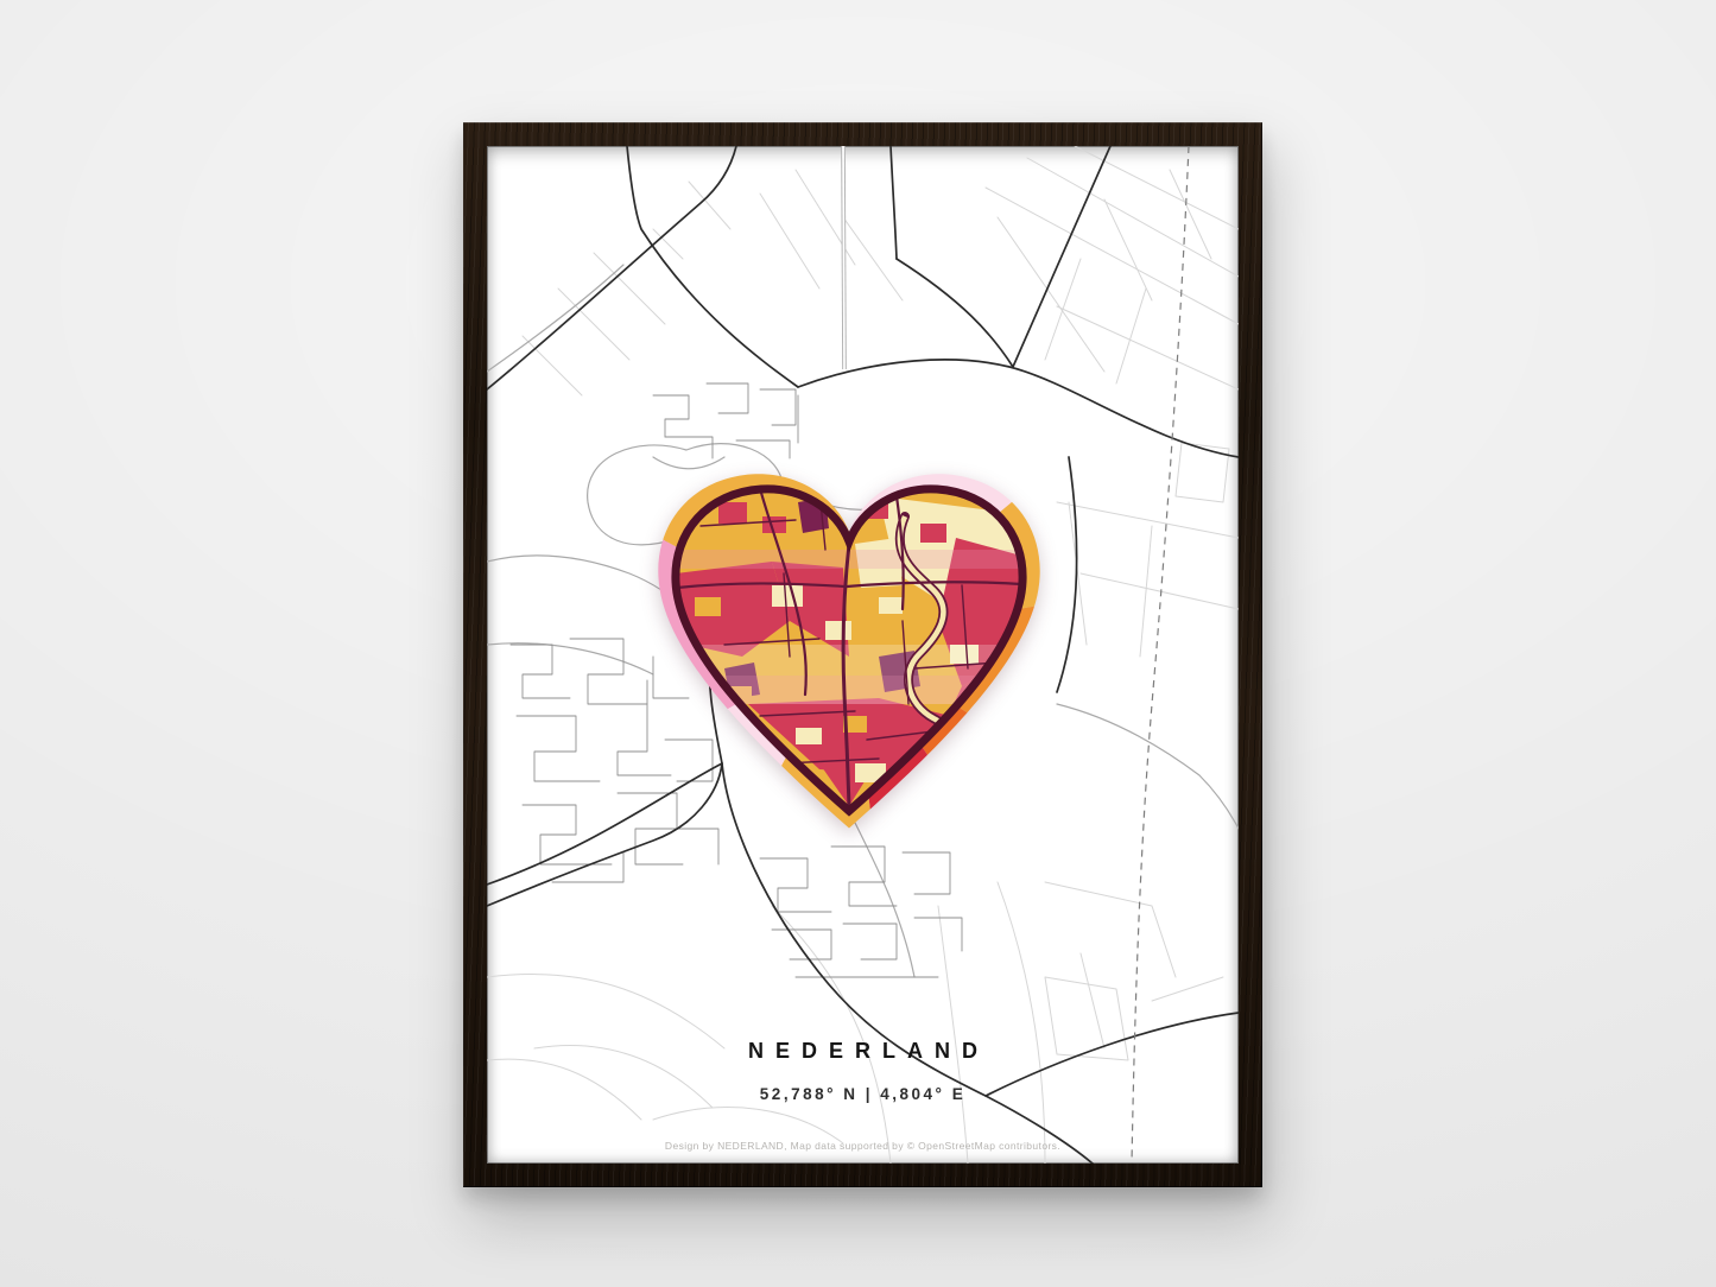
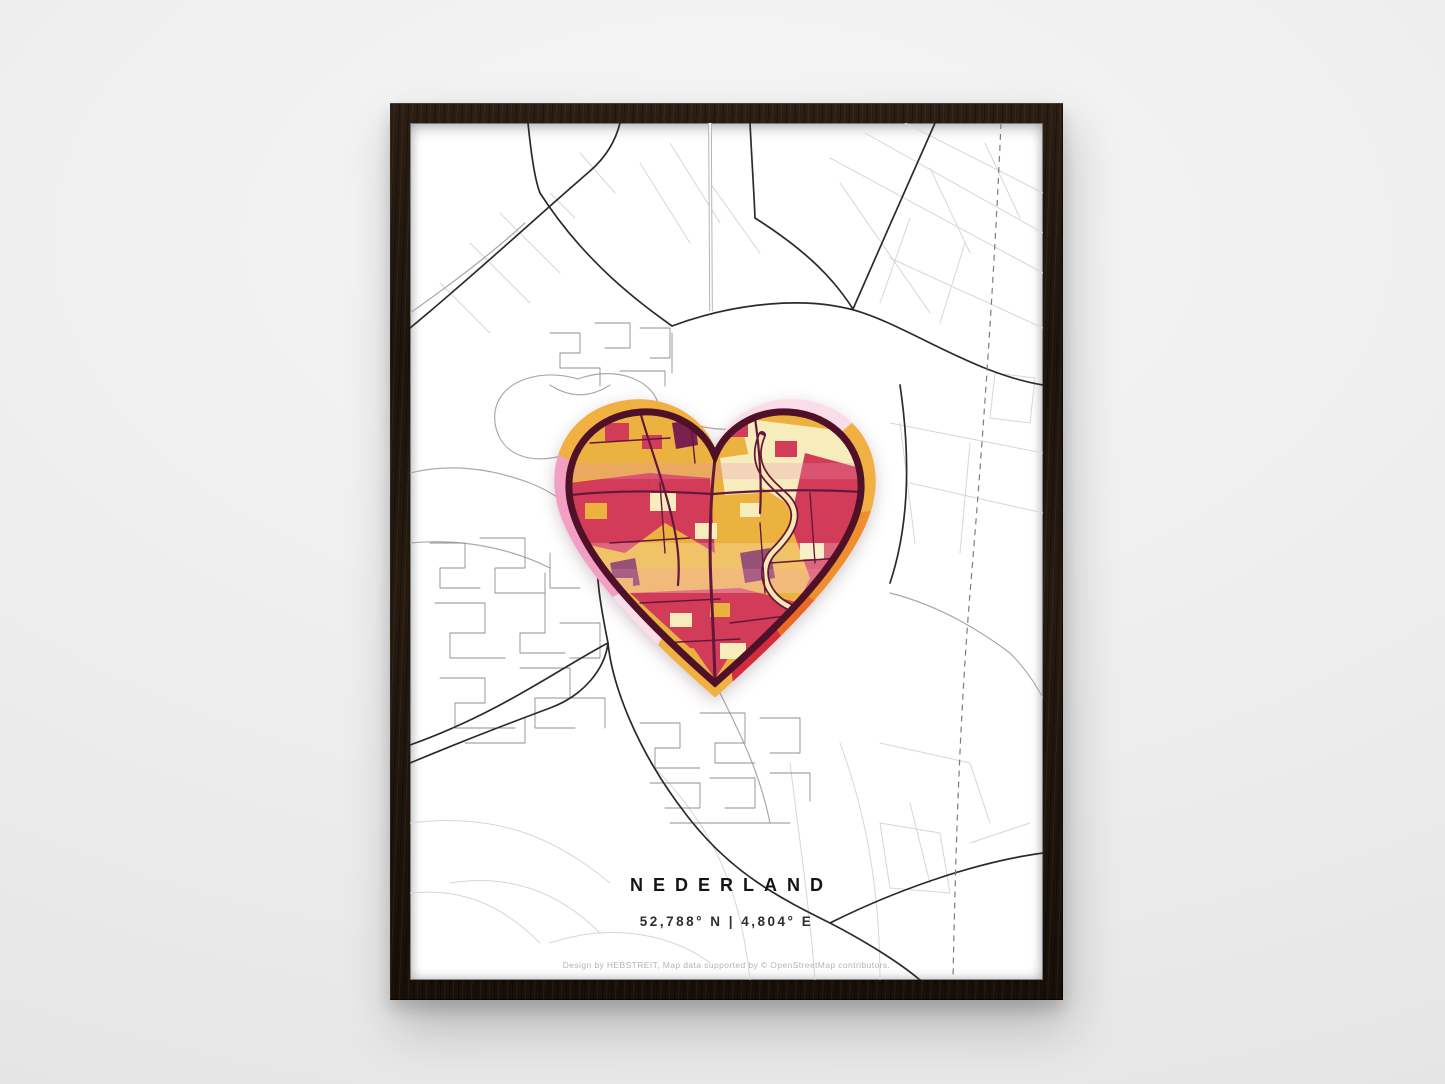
  NEDERLAND
  52,788° N | 4,804° E
- Design by NEDERLAND, Map data supported by © OpenStreetMap contributors.
+ Design by HEBSTREIT, Map data supported by © OpenStreetMap contributors.
